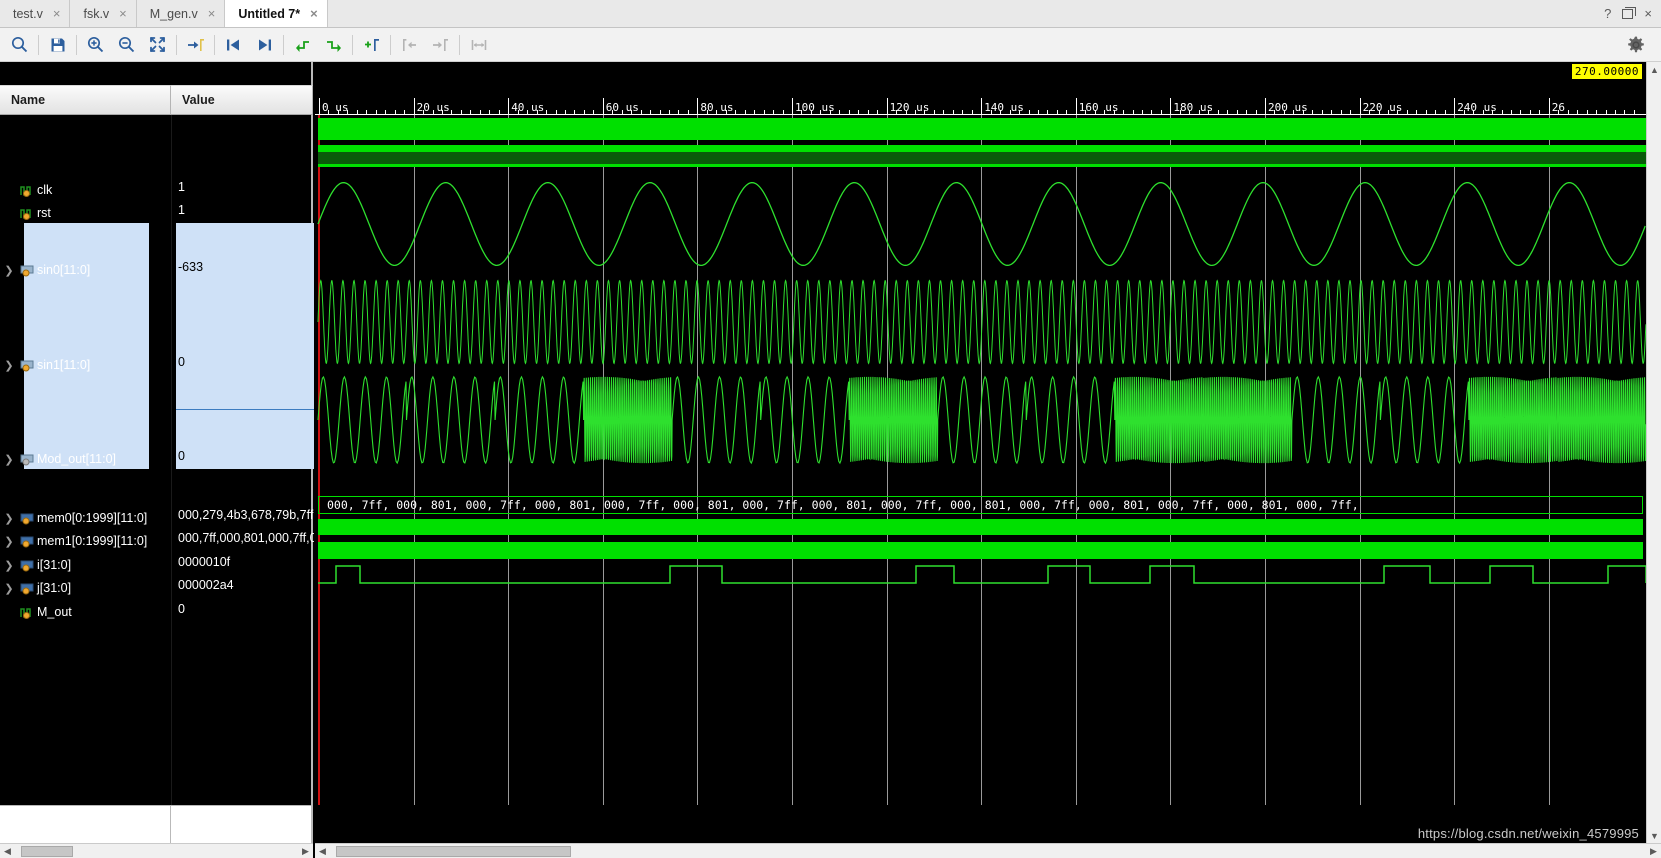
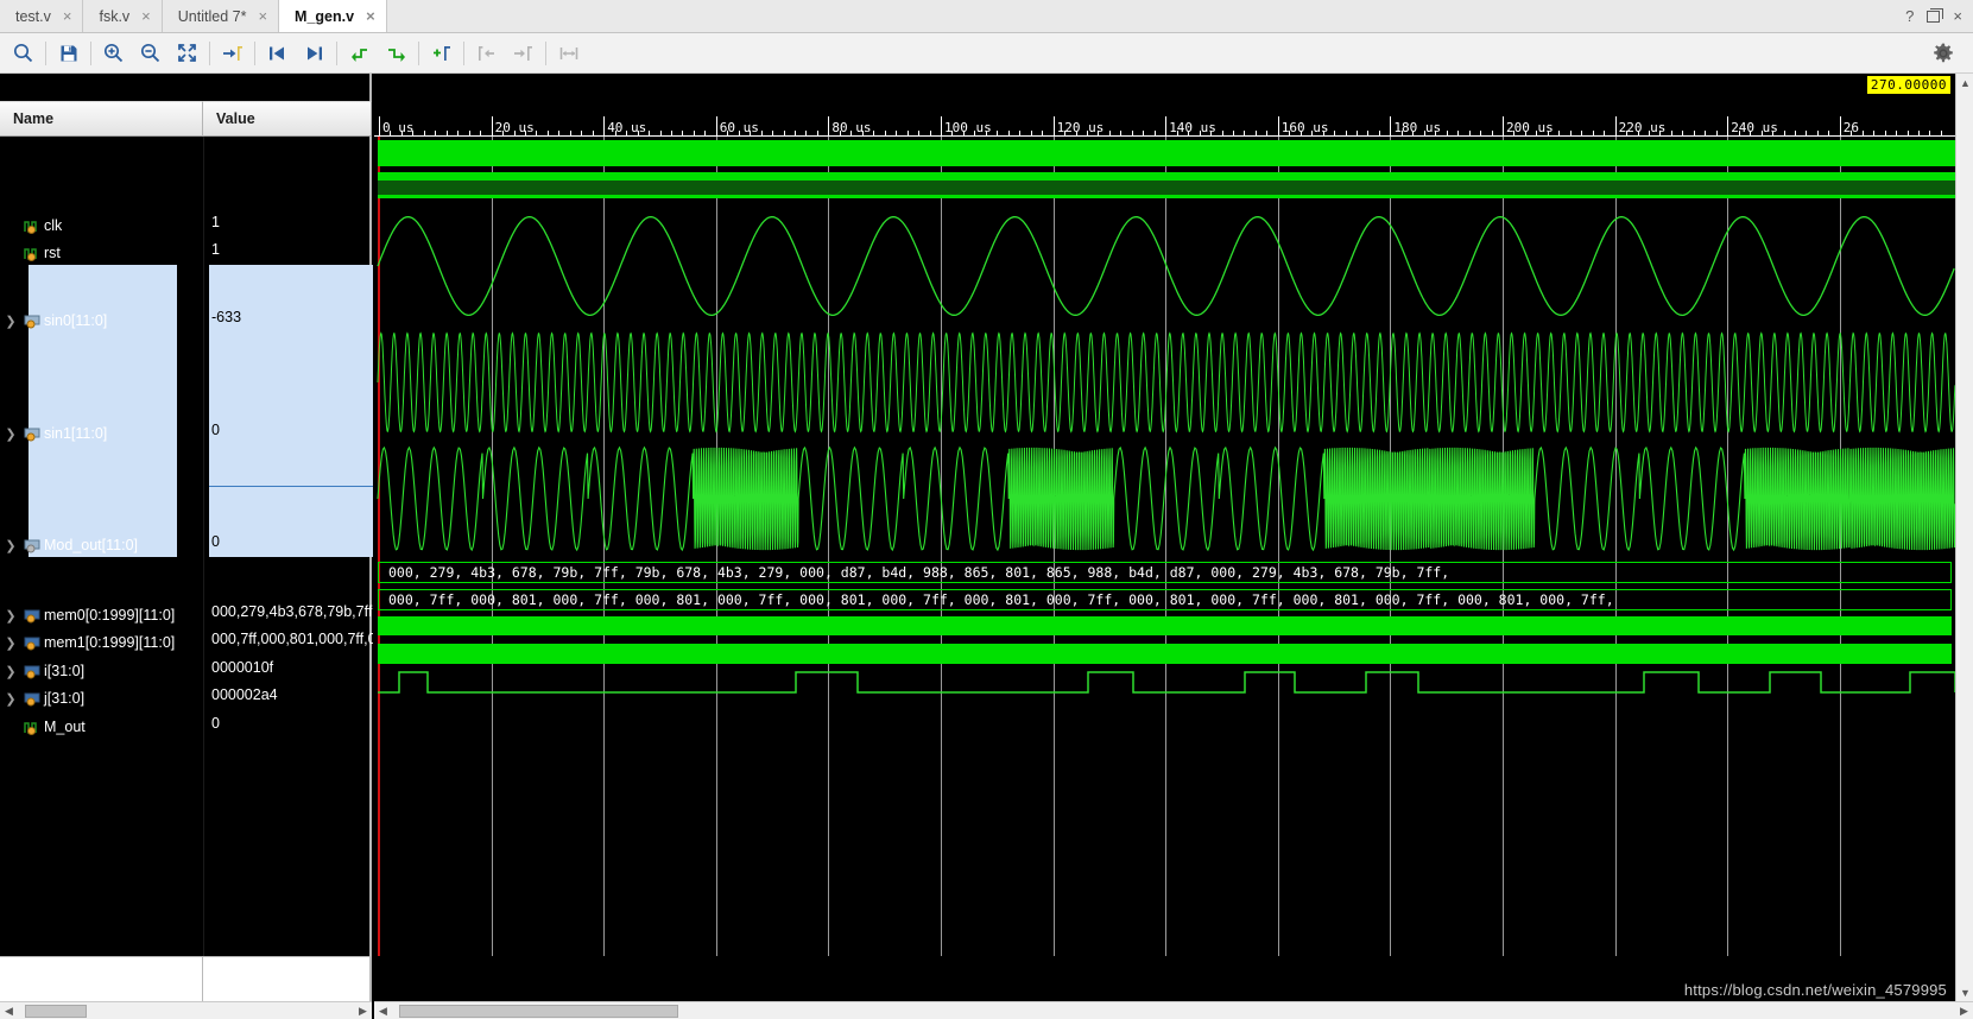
  test.v
  ×
  fsk.v
  ×
- M_gen.v
+ Untitled 7*
  ×
- Untitled 7*
+ M_gen.v
  ×
  ?
  ×
  Name
  Value
  clk
  rst
  ❯
  sin0[11:0]
  ❯
  sin1[11:0]
  ❯
  Mod_out[11:0]
  ❯
  mem0[0:1999][11:0]
  ❯
  mem1[0:1999][11:0]
  ❯
  i[31:0]
  ❯
  j[31:0]
  M_out
  1
  1
  -633
  0
  0
  000,279,4b3,678,79b,7ff
  000,7ff,000,801,000,7ff,0
  0000010f
  000002a4
  0
  ◀
  ▶
  270.00000
  0 us
  20 us
  40 us
  60 us
  80 us
  100 us
  120 us
  140 us
  160 us
  180 us
  200 us
  220 us
  240 us
  26
+ 000, 279, 4b3, 678, 79b, 7ff, 79b, 678, 4b3, 279, 000, d87, b4d, 988, 865, 801, 865, 988, b4d, d87, 000, 279, 4b3, 678, 79b, 7ff,
  000, 7ff, 000, 801, 000, 7ff, 000, 801, 000, 7ff, 000, 801, 000, 7ff, 000, 801, 000, 7ff, 000, 801, 000, 7ff, 000, 801, 000, 7ff, 000, 801, 000, 7ff,
  https://blog.csdn.net/weixin_4579995
  ▲
  ▼
  ◀
  ▶
